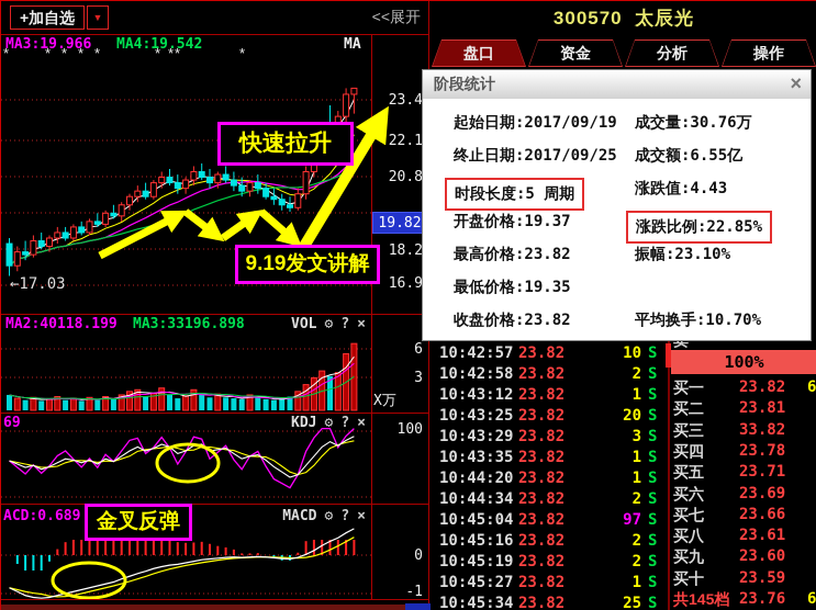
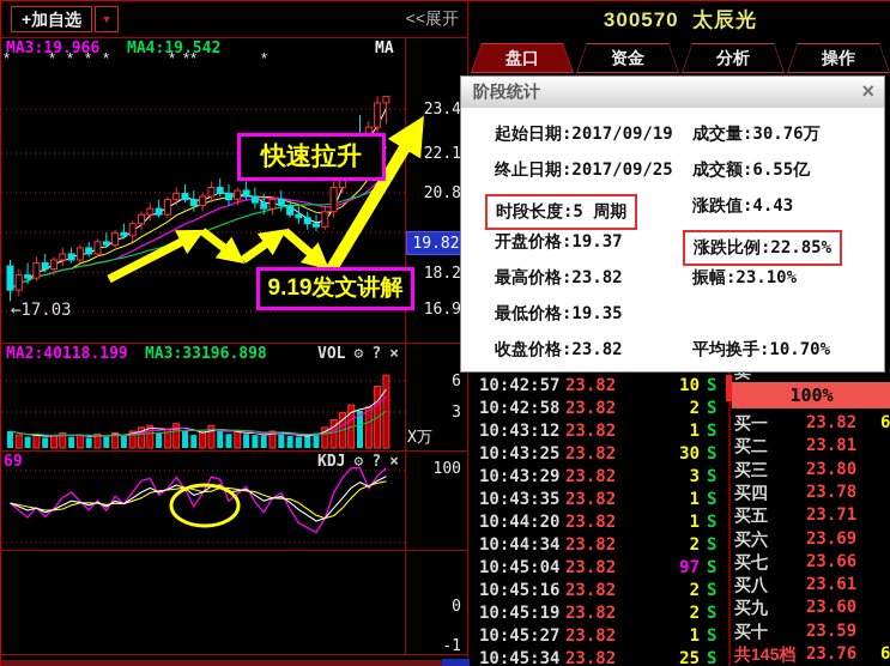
  +加自选
  ▼
  <<展开
  MA3:19.966
  MA4:19.542
  MA
  *
  *
  *
  *
  *
  *
  *
  *
  *
  快速拉升
  9.19发文讲解
  ←17.03
  23.4
  22.1
  20.8
  19.82
  18.2
  16.9
  MA2:40118.199
  MA3:33196.898
  VOL ⚙ ? ×
  6
  3
  X万
  69
  KDJ ⚙ ? ×
  100
- ACD:0.689
- MACD ⚙ ? ×
- 金叉反弹
  0
  -1
  300570 太辰光
  盘口
  资金
  分析
  操作
  10:42:57
  23.82
  10
  S
  10:42:58
  23.82
  2
  S
  10:43:12
  23.82
  1
  S
  10:43:25
  23.82
- 20
+ 30
  S
  10:43:29
  23.82
  3
  S
  10:43:35
  23.82
  1
  S
  10:44:20
  23.82
  1
  S
  10:44:34
  23.82
  2
  S
  10:45:04
  23.82
  97
  S
  10:45:16
  23.82
  2
  S
  10:45:19
  23.82
  2
  S
  10:45:27
  23.82
  1
  S
  10:45:34
  23.82
  25
  S
  100%
  买一
  23.82
  买二
  23.81
  买三
- 33.82
+ 23.80
  买四
  23.78
  买五
  23.71
  买六
  23.69
  买七
  23.66
  买八
  23.61
  买九
  23.60
  买十
  23.59
  共145档
  23.76
  阶段统计
  ×
  起始日期:2017/09/19
  成交量:30.76万
  终止日期:2017/09/25
  成交额:6.55亿
  时段长度:5 周期
  涨跌值:4.43
  开盘价格:19.37
  涨跌比例:22.85%
  最高价格:23.82
  振幅:23.10%
  最低价格:19.35
  收盘价格:23.82
  平均换手:10.70%
